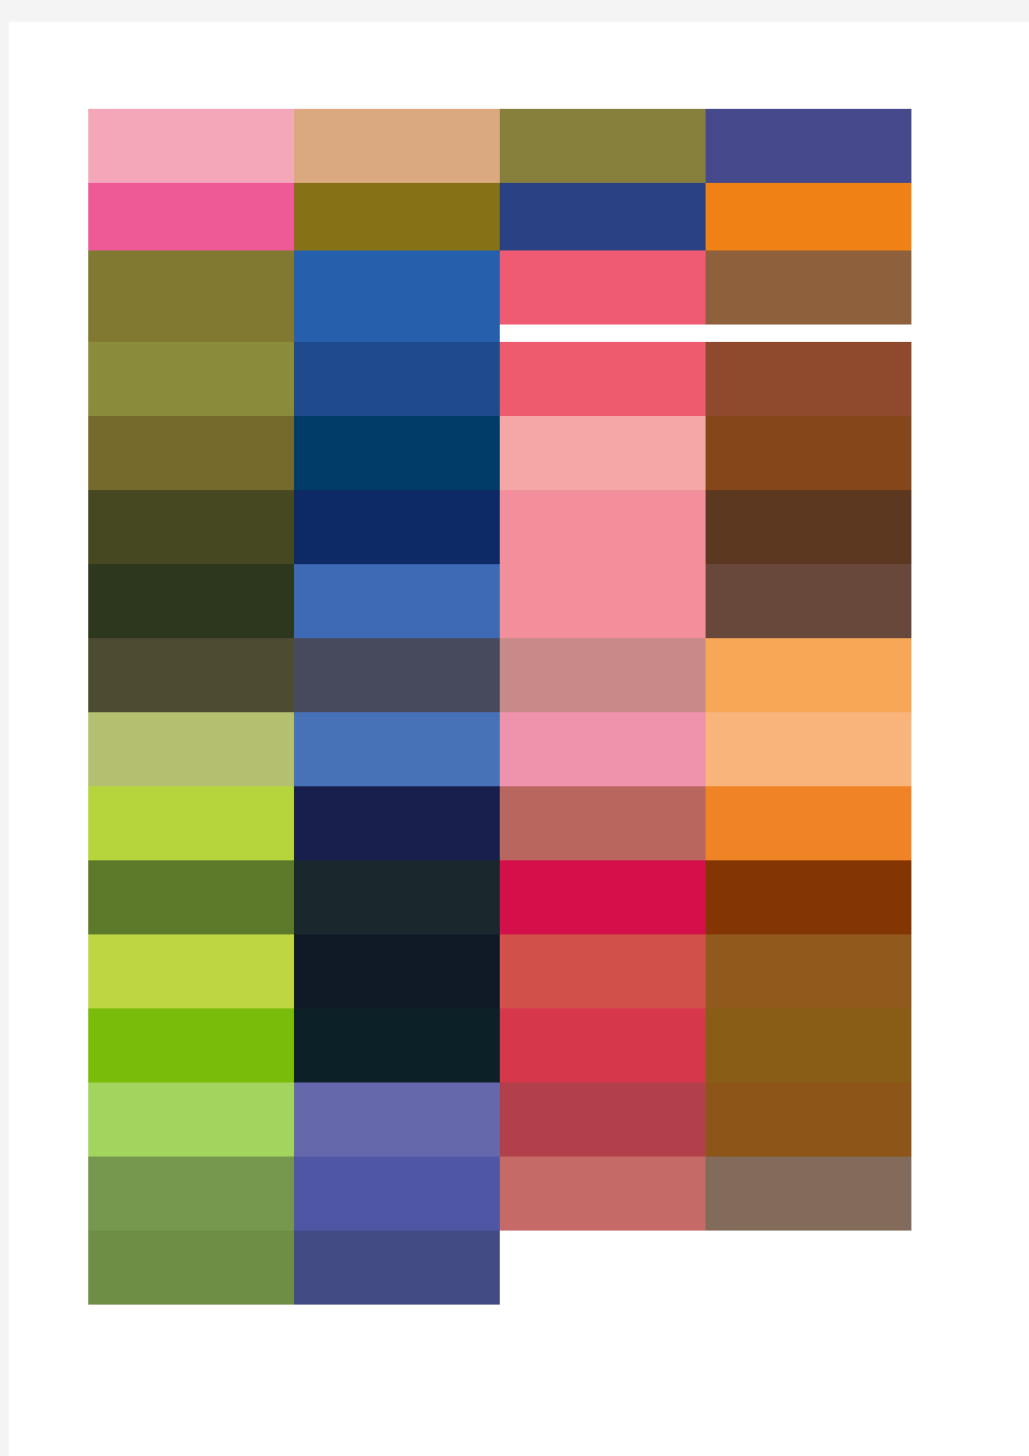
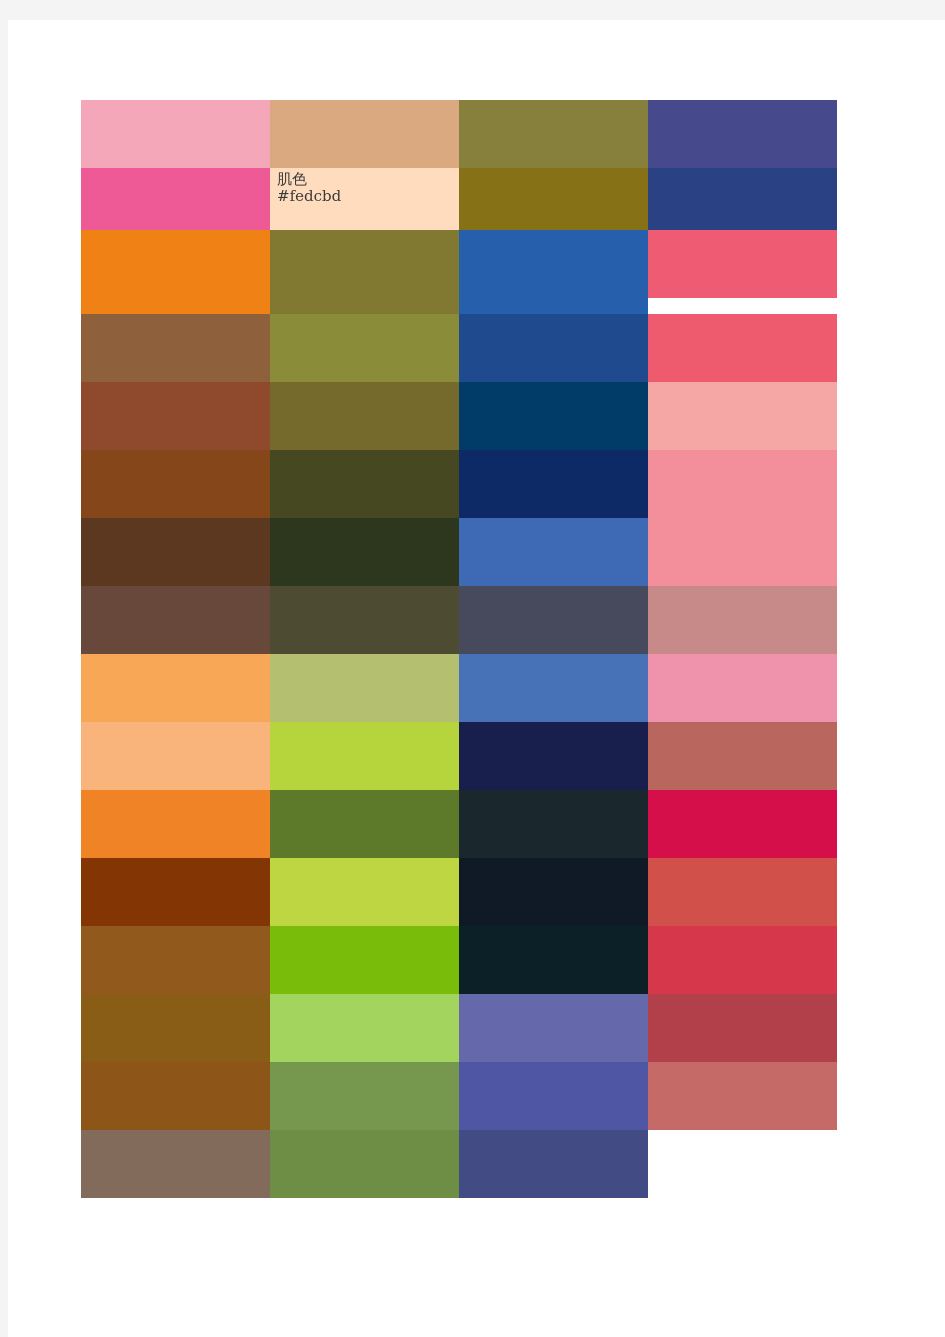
+ 肌色
+ #fedcbd
